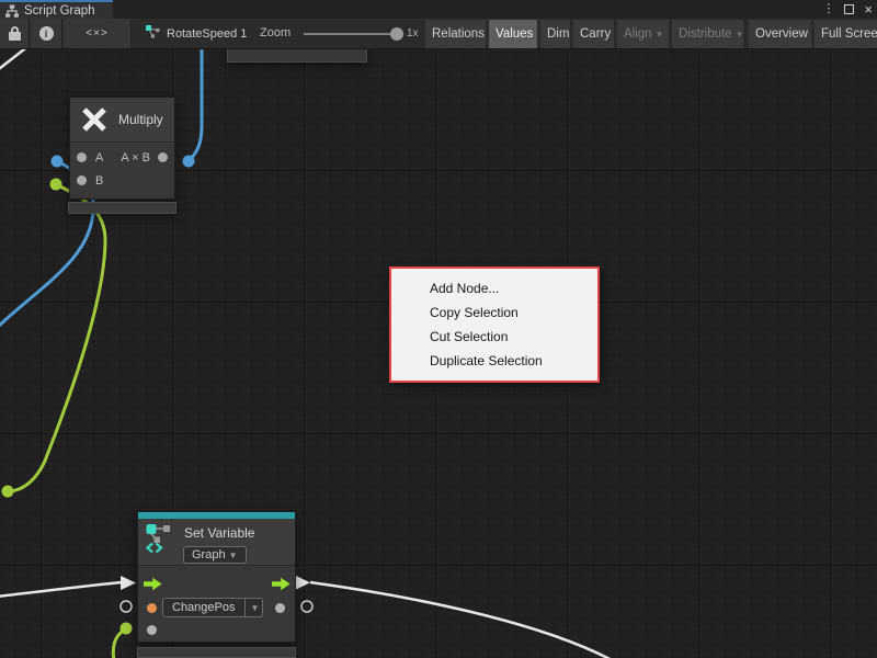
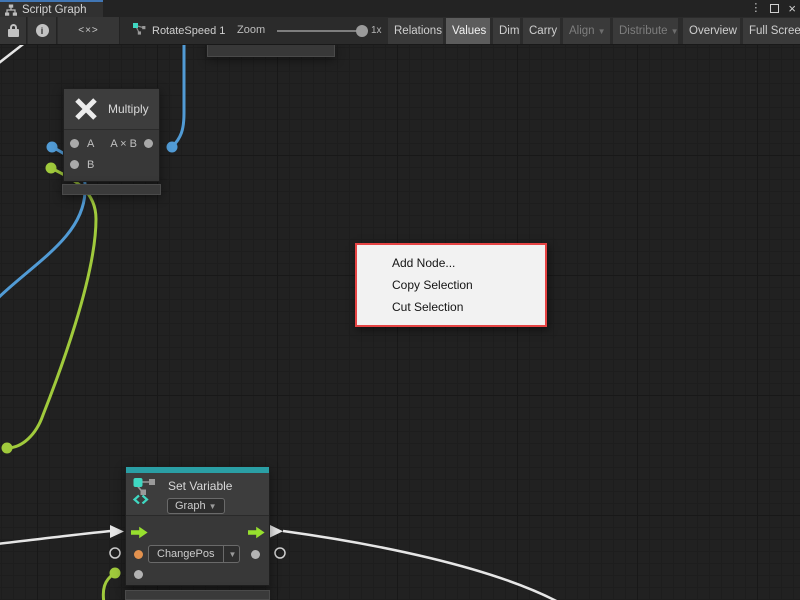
  Script Graph
  ⋮
  ×
  i
  <×>
  RotateSpeed 1
  Zoom
  1x
  Relations
  Values
  Dim
  Carry
  Align ▼
  Distribute ▼
  Overview
  Full Scree
  Multiply
  A
  A × B
  B
  Set Variable
  Graph
  ▼
  ChangePos
  ▼
  Add Node...
  Copy Selection
  Cut Selection
- Duplicate Selection
